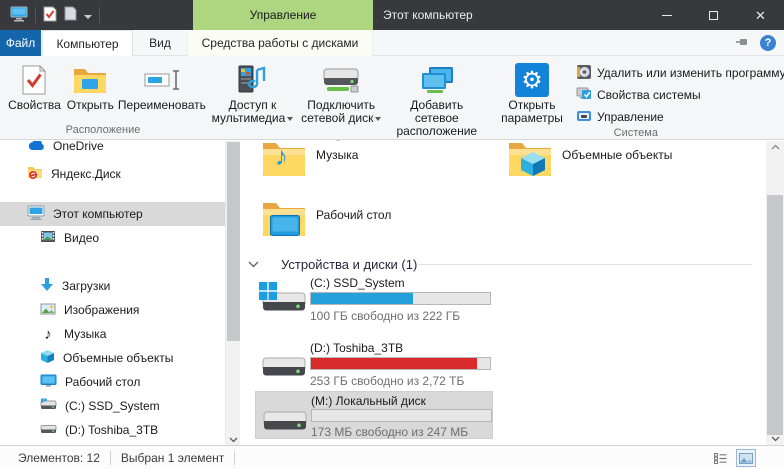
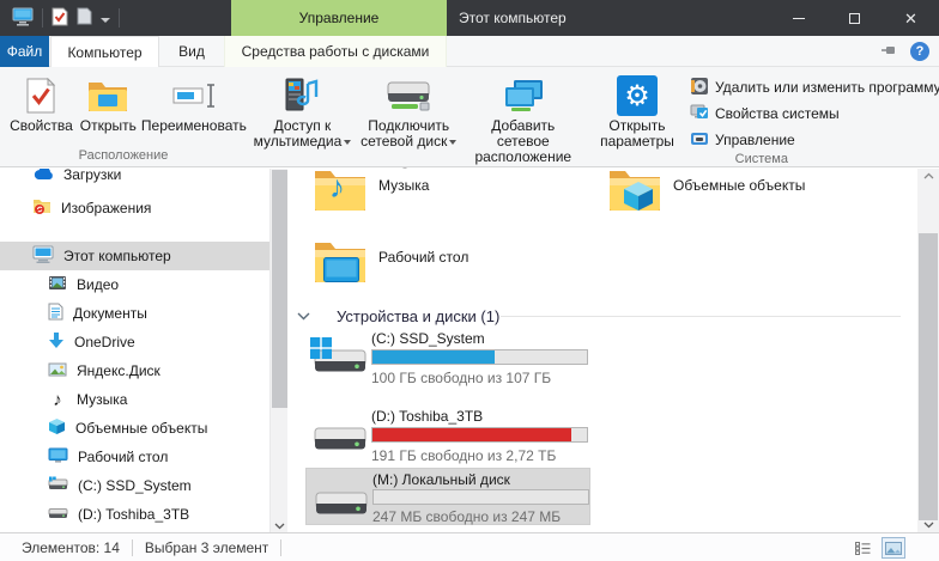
  Управление
  Этот компьютер
  ✕
  Файл
  Компьютер
  Вид
  Средства работы с дисками
  ?
  Свойства
  Открыть
  Переименовать
  Расположение
  Доступ к
  мультимедиа
  Подключить
  сетевой диск
  Добавить сетевое
  расположение
  ⚙
  Открыть
  параметры
  Удалить или изменить программу
  Свойства системы
  Управление
  Система
- OneDrive
+ Загрузки
- Яндекс.Диск
+ Изображения
  Этот компьютер
  Видео
+ Документы
- Загрузки
+ OneDrive
- Изображения
+ Яндекс.Диск
  ♪
  Музыка
  Объемные объекты
  Рабочий стол
  (C:) SSD_System
  (D:) Toshiba_3TB
  ♪
  Музыка
  Объемные объекты
  Рабочий стол
  Устройства и диски (1)
  (C:) SSD_System
- 100 ГБ свободно из 222 ГБ
+ 100 ГБ свободно из 107 ГБ
  (D:) Toshiba_3TB
- 253 ГБ свободно из 2,72 ТБ
+ 191 ГБ свободно из 2,72 ТБ
  (M:) Локальный диск
- 173 МБ свободно из 247 МБ
+ 247 МБ свободно из 247 МБ
- Элементов: 12
+ Элементов: 14
- Выбран 1 элемент
+ Выбран 3 элемент
